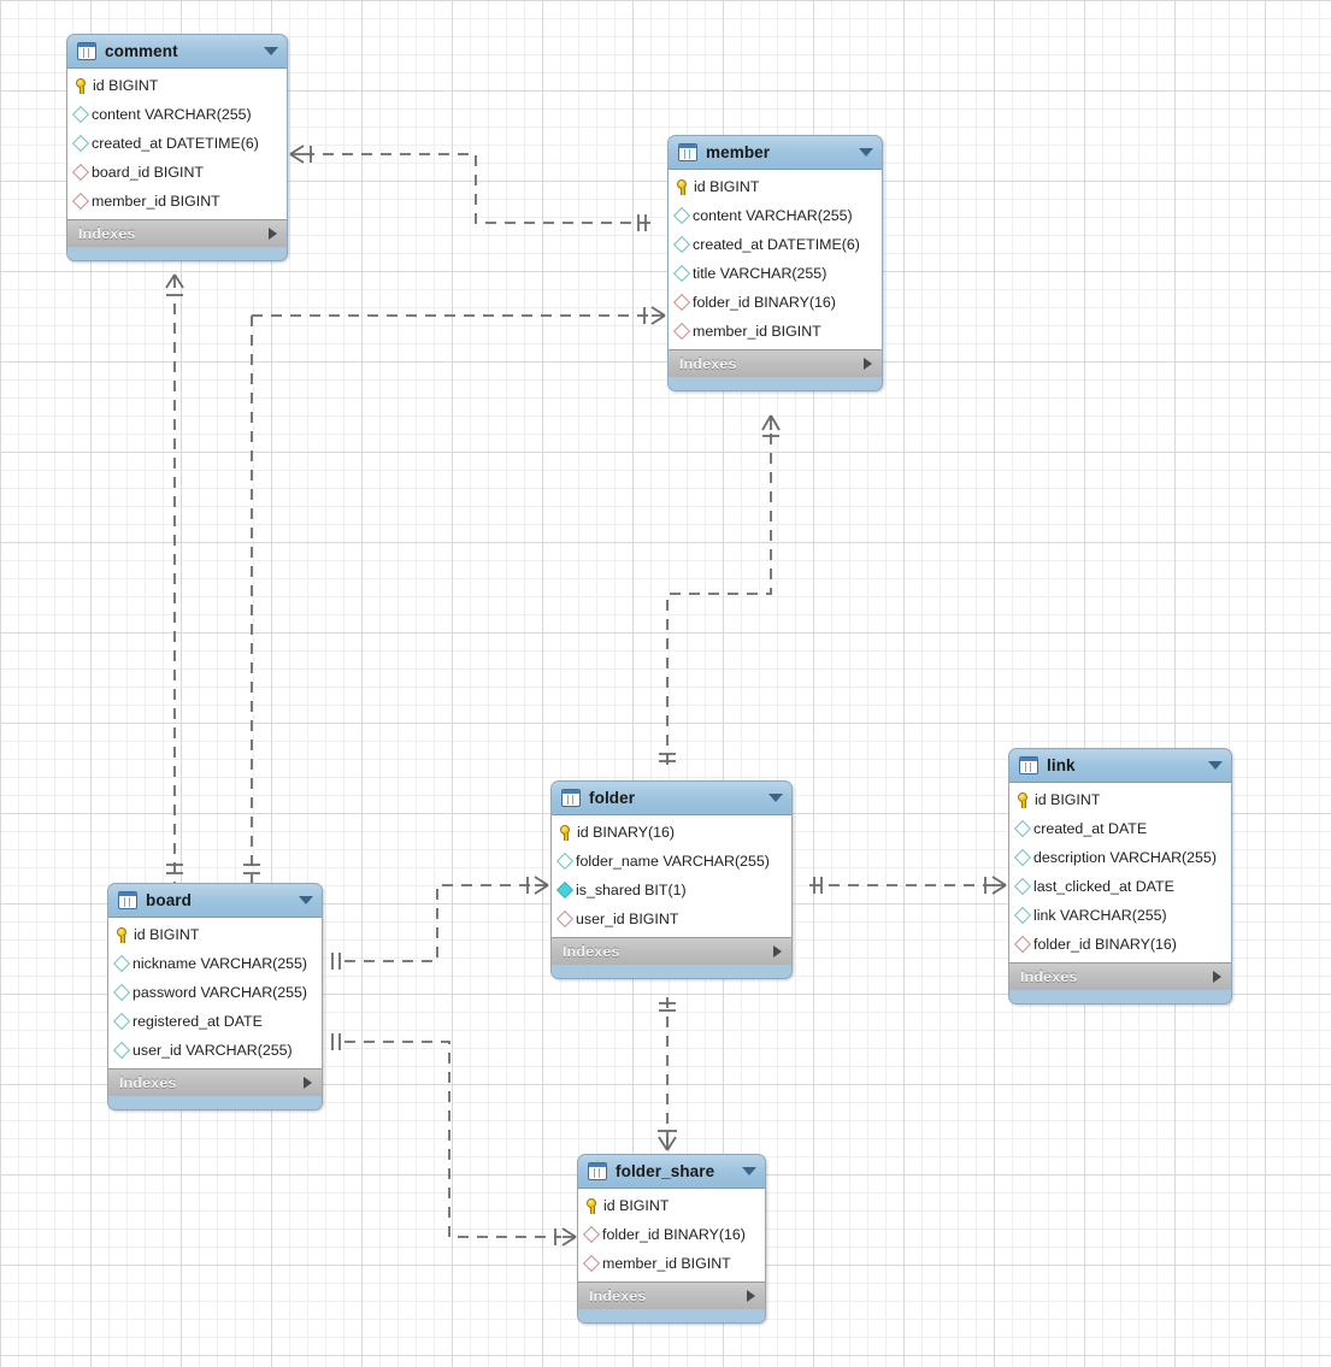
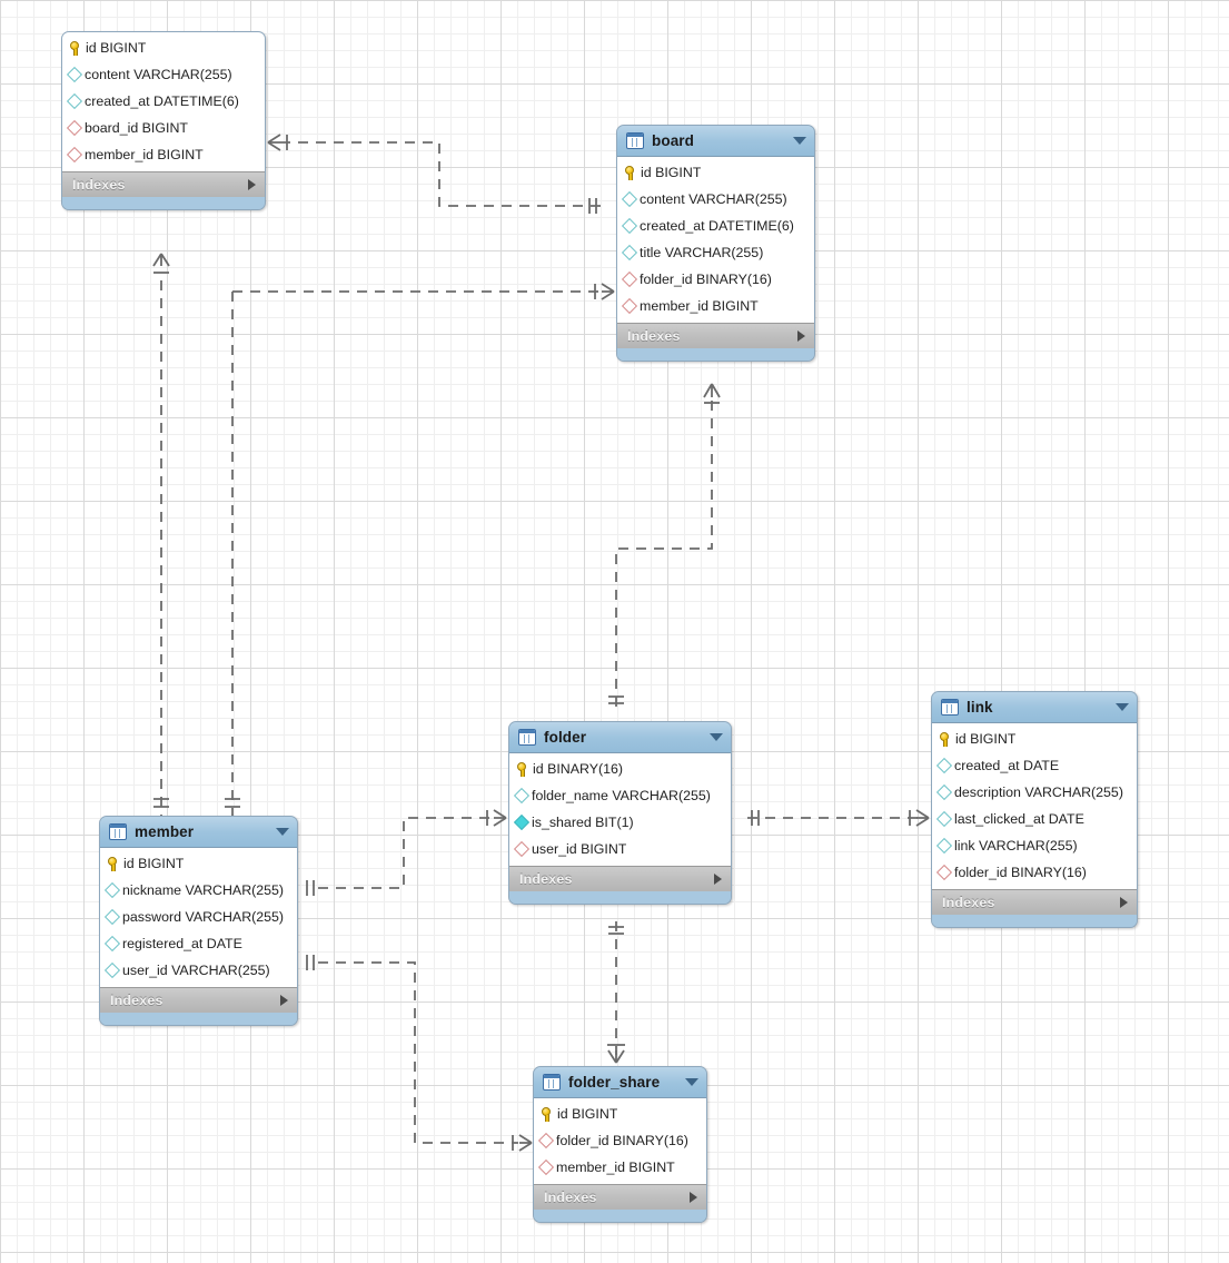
- comment
  id BIGINT
  content VARCHAR(255)
  created_at DATETIME(6)
  board_id BIGINT
  member_id BIGINT
  Indexes
- member
+ board
  id BIGINT
  content VARCHAR(255)
  created_at DATETIME(6)
  title VARCHAR(255)
  folder_id BINARY(16)
  member_id BIGINT
  Indexes
  link
  id BIGINT
  created_at DATE
  description VARCHAR(255)
  last_clicked_at DATE
  link VARCHAR(255)
  folder_id BINARY(16)
  Indexes
  folder
  id BINARY(16)
  folder_name VARCHAR(255)
  is_shared BIT(1)
  user_id BIGINT
  Indexes
- board
+ member
  id BIGINT
  nickname VARCHAR(255)
  password VARCHAR(255)
  registered_at DATE
  user_id VARCHAR(255)
  Indexes
  folder_share
  id BIGINT
  folder_id BINARY(16)
  member_id BIGINT
  Indexes
